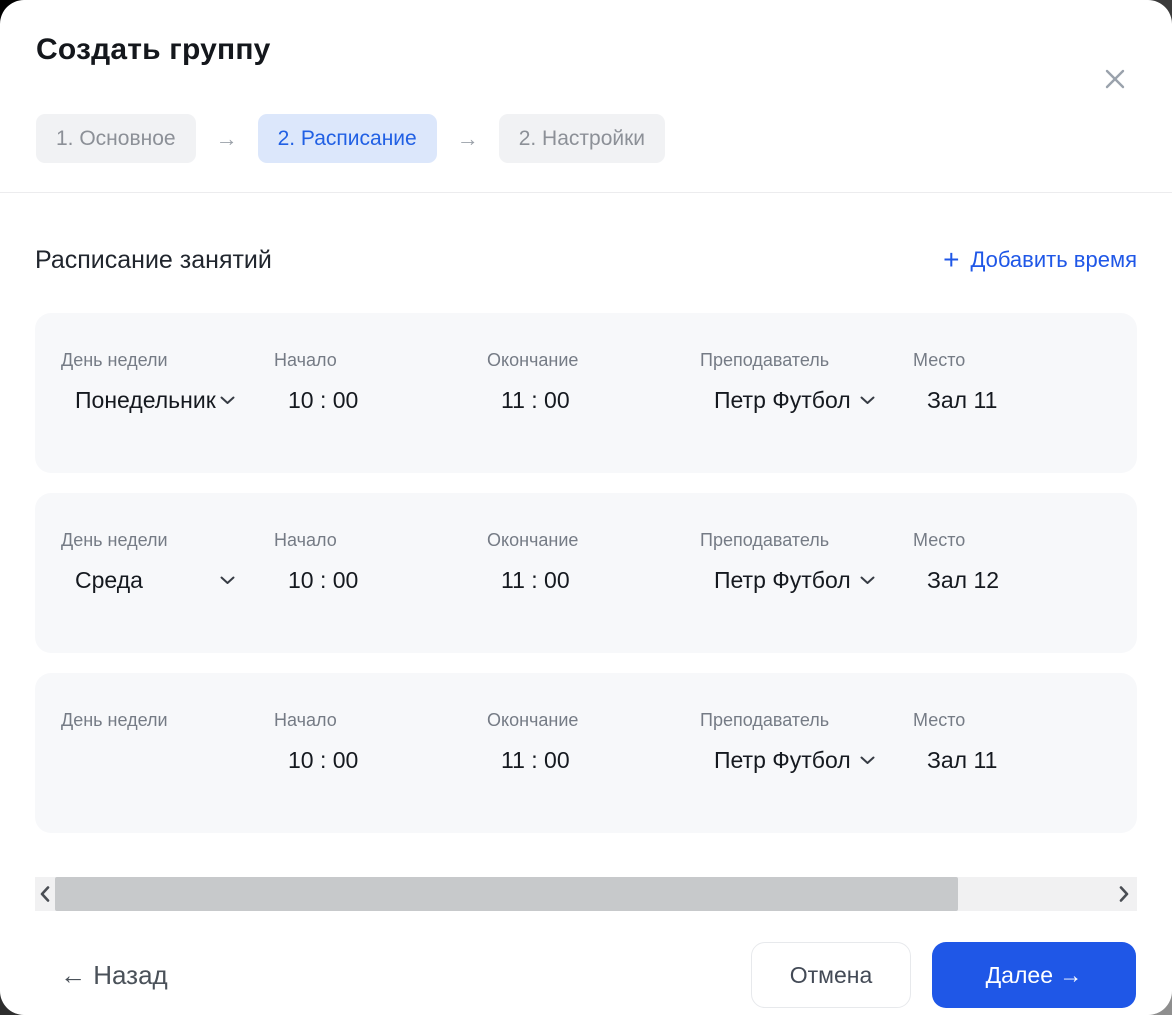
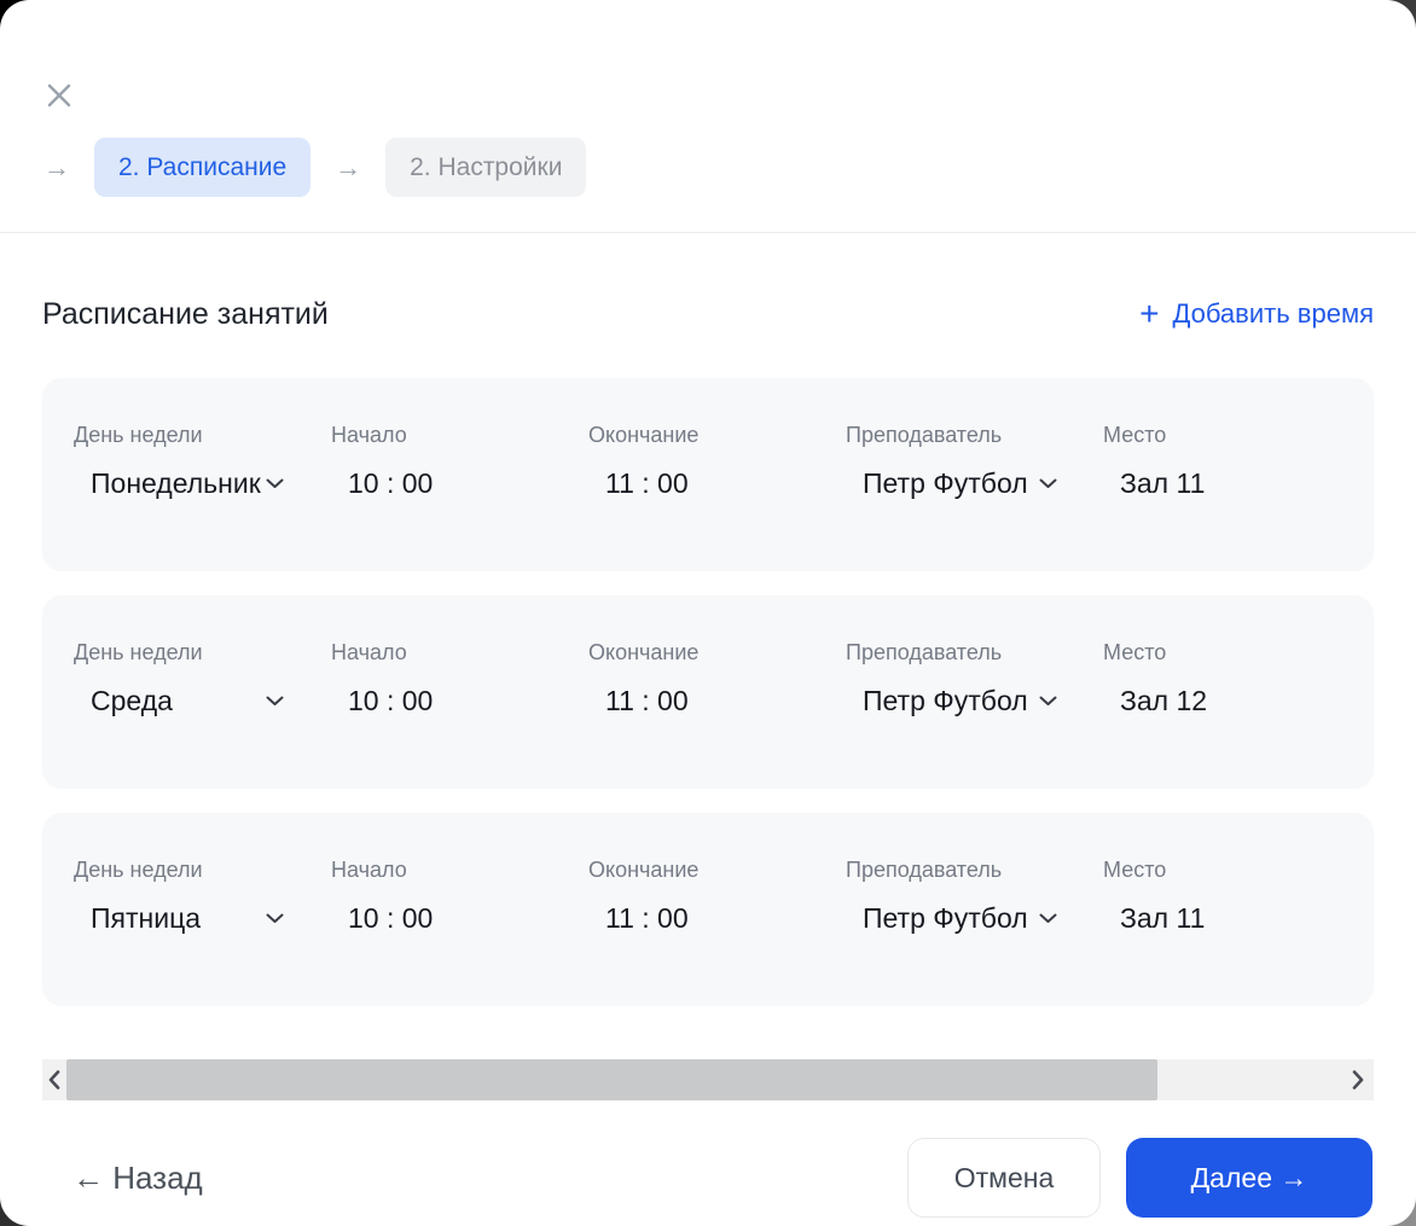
- Создать группу
- 1. Основное
  →
  2. Расписание
  →
  2. Настройки
  Расписание занятий
  +
  Добавить время
  День недели
  Понедельник
  Начало
  10 : 00
  Окончание
  11 : 00
  Преподаватель
  Петр Футбол
  Место
  Зал 11
  День недели
  Среда
  Начало
  10 : 00
  Окончание
  11 : 00
  Преподаватель
  Петр Футбол
  Место
  Зал 12
  День недели
+ Пятница
  Начало
  10 : 00
  Окончание
  11 : 00
  Преподаватель
  Петр Футбол
  Место
  Зал 11
  ← Назад
  Отмена
  Далее →
